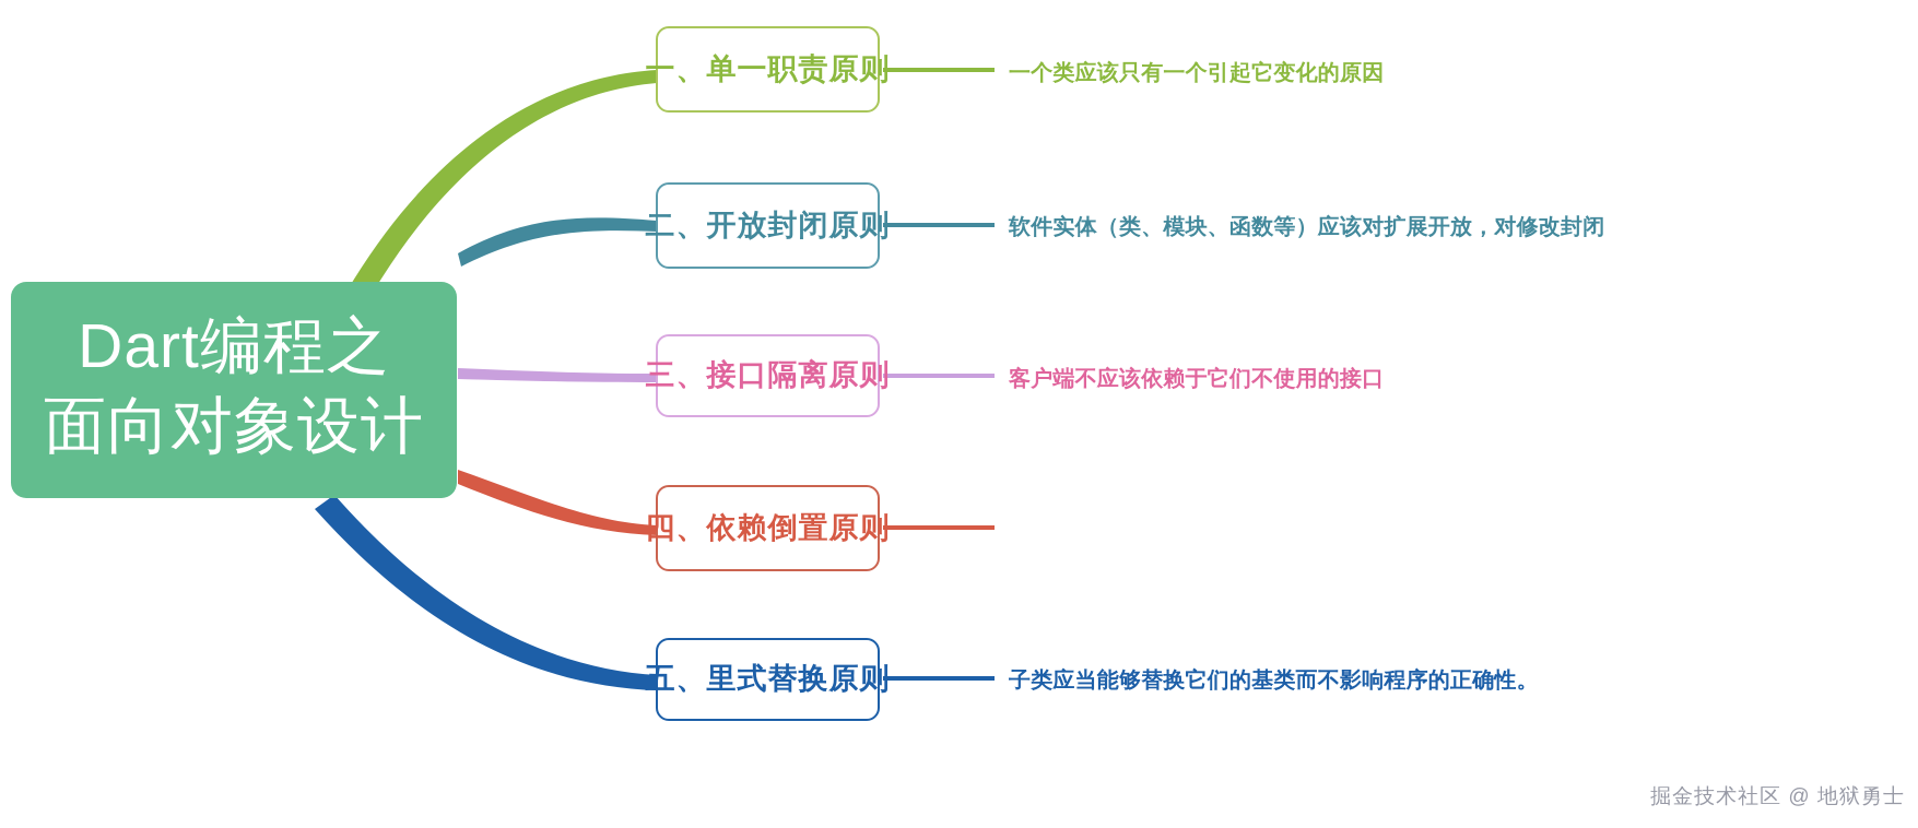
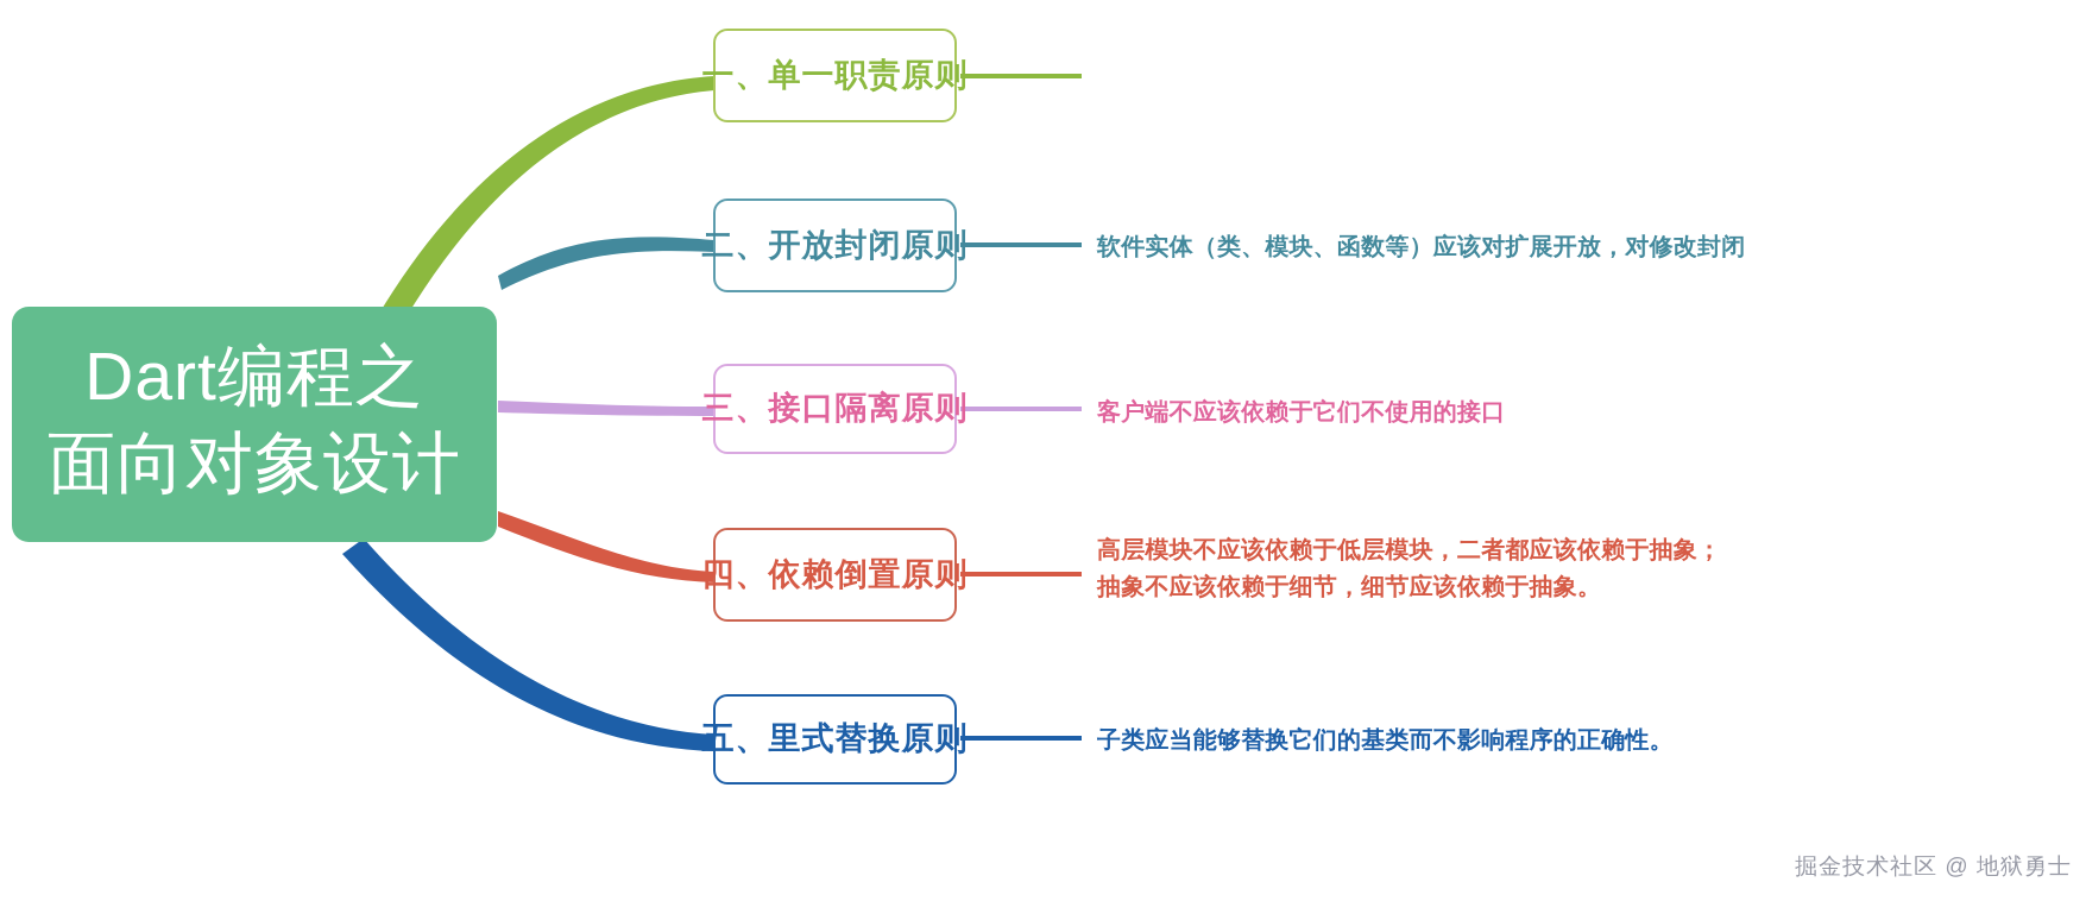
  Dart编程之
  面向对象设计
  一、单一职责原则
- 一个类应该只有一个引起它变化的原因
  二、开放封闭原则
  软件实体（类、模块、函数等）应该对扩展开放，对修改封闭
  三、接口隔离原则
  客户端不应该依赖于它们不使用的接口
  四、依赖倒置原则
+ 高层模块不应该依赖于低层模块，二者都应该依赖于抽象；
+ 抽象不应该依赖于细节，细节应该依赖于抽象。
  五、里式替换原则
  子类应当能够替换它们的基类而不影响程序的正确性。
  掘金技术社区 @ 地狱勇士
